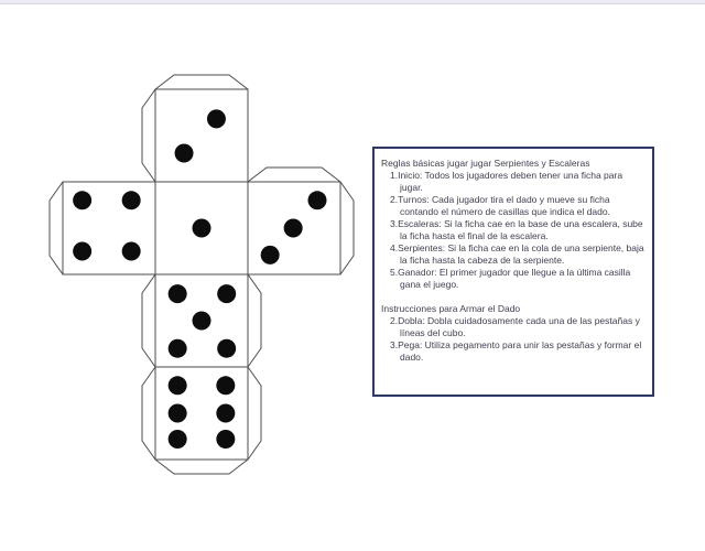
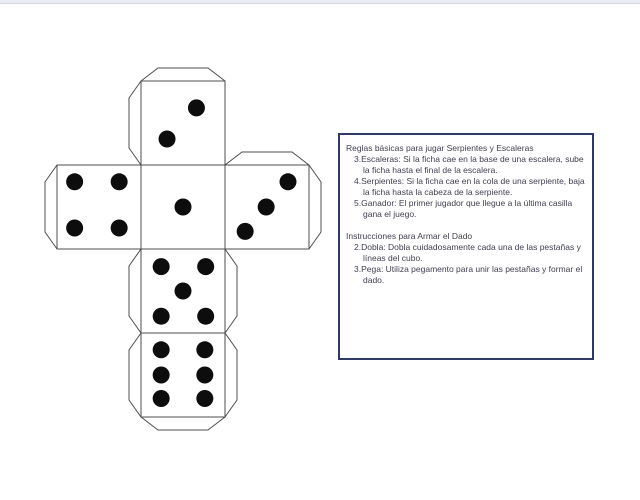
- Reglas básicas jugar jugar Serpientes y Escaleras
+ Reglas básicas para jugar Serpientes y Escaleras
- 1.Inicio: Todos los jugadores deben tener una ficha para jugar.
- 2.Turnos: Cada jugador tira el dado y mueve su ficha contando el número de casillas que indica el dado.
  3.Escaleras: Si la ficha cae en la base de una escalera, sube la ficha hasta el final de la escalera.
  4.Serpientes: Si la ficha cae en la cola de una serpiente, baja la ficha hasta la cabeza de la serpiente.
  5.Ganador: El primer jugador que llegue a la última casilla gana el juego.
  Instrucciones para Armar el Dado
  2.Dobla: Dobla cuidadosamente cada una de las pestañas y líneas del cubo.
  3.Pega: Utiliza pegamento para unir las pestañas y formar el dado.
